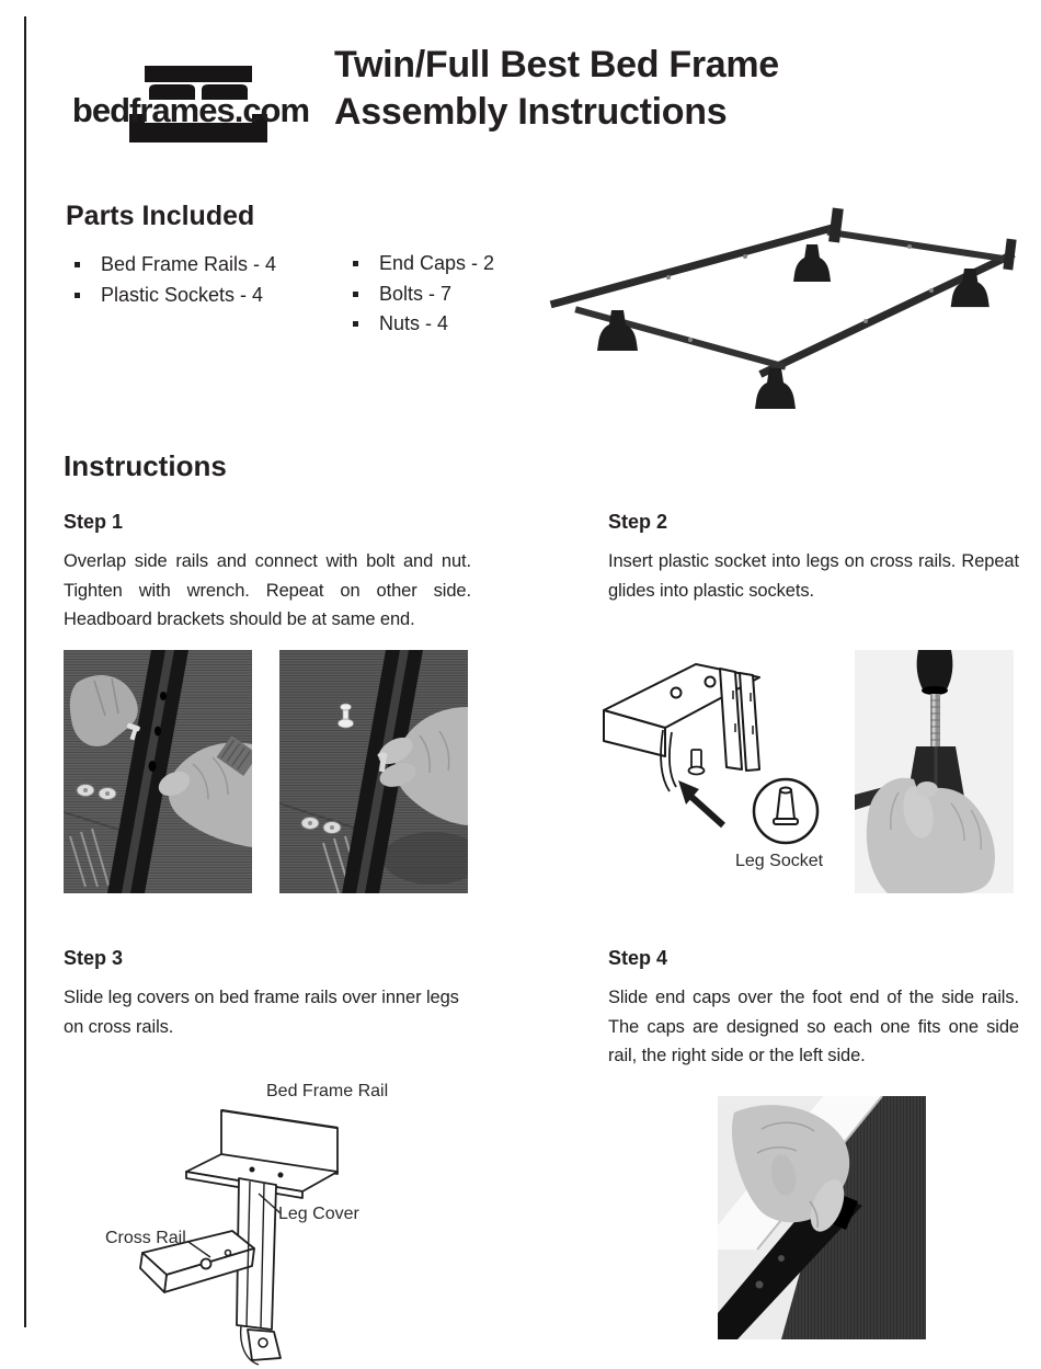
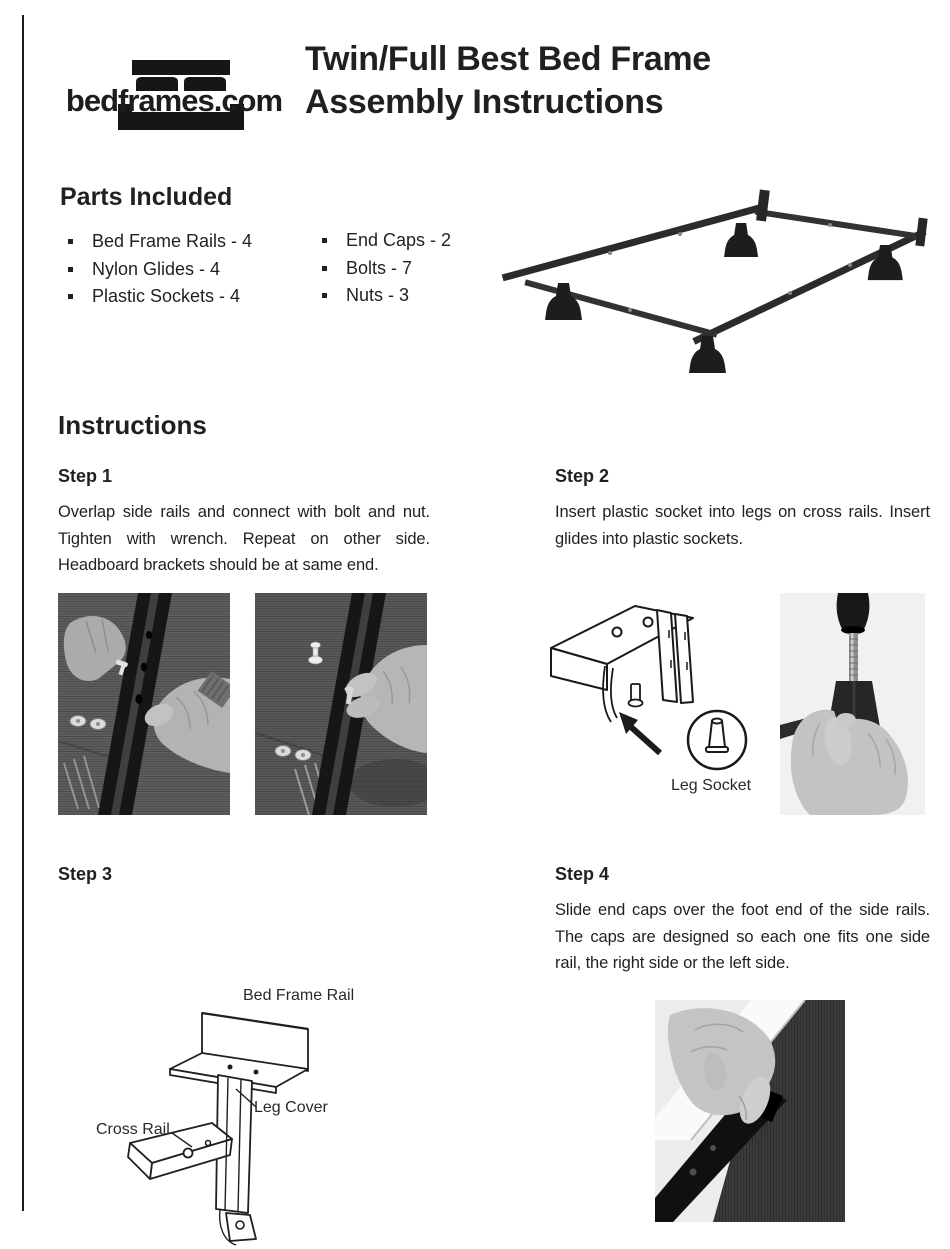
  bedframes.com
  Twin/Full Best Bed Frame
  Assembly Instructions
  Parts Included
  Bed Frame Rails - 4
+ Nylon Glides - 4
  Plastic Sockets - 4
  End Caps - 2
  Bolts - 7
- Nuts - 4
+ Nuts - 3
  Instructions
  Step 1
  Overlap side rails and connect with bolt and nut. Tighten with wrench. Repeat on other side. Headboard brackets should be at same end.
  Step 2
- Insert plastic socket into legs on cross rails. Repeat glides into plastic sockets.
+ Insert plastic socket into legs on cross rails. Insert glides into plastic sockets.
  Leg Socket
  Step 3
- Slide leg covers on bed frame rails over inner legs on cross rails.
  Step 4
  Slide end caps over the foot end of the side rails. The caps are designed so each one fits one side rail, the right side or the left side.
  Bed Frame Rail
  Leg Cover
  Cross Rail
